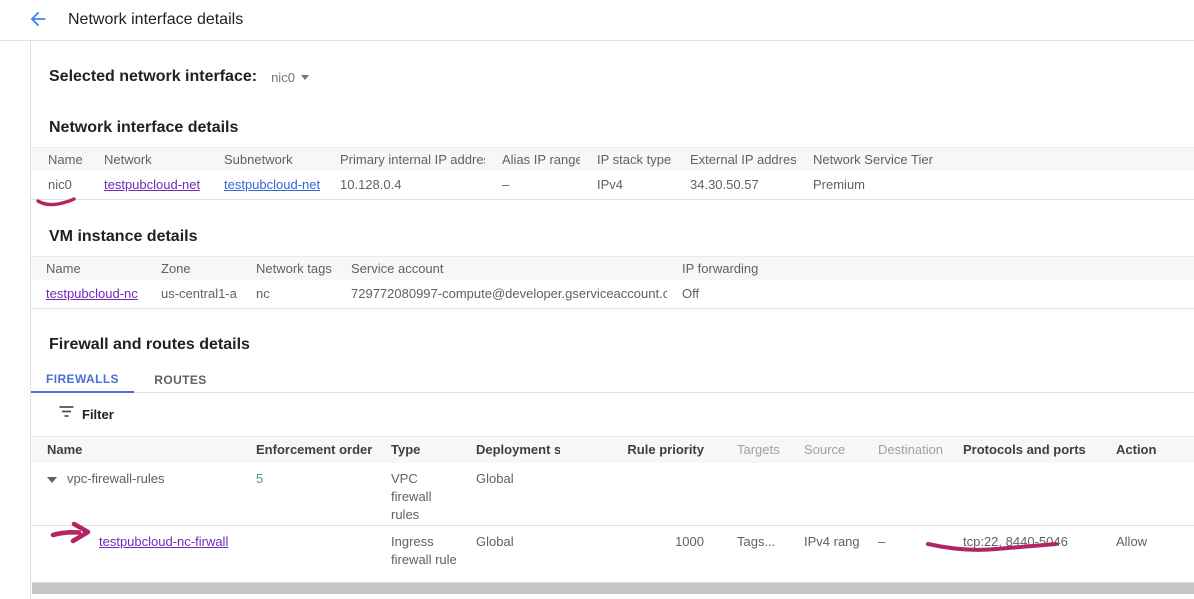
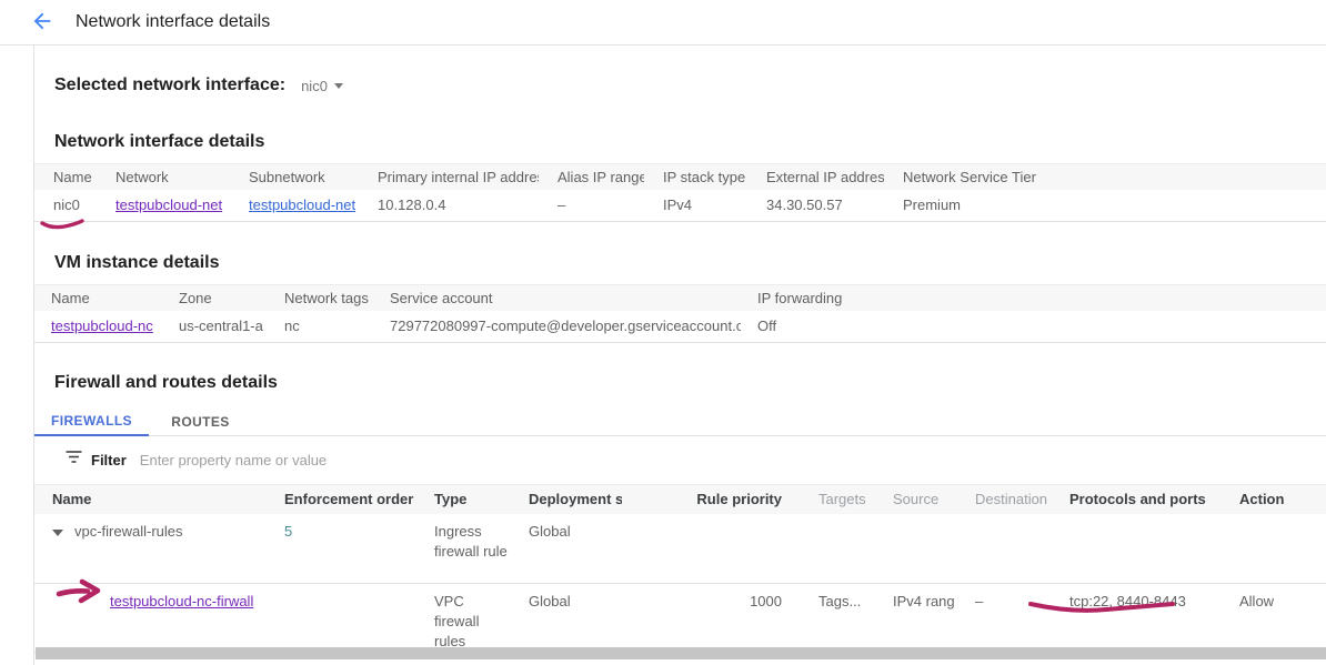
  Network interface details
  Selected network interface:
  nic0
  Network interface details
  Name
  Network
  Subnetwork
  Primary internal IP addre
  Alias IP range
  IP stack type
  External IP addres
  Network Service Tier
  nic0
  testpubcloud-net
  testpubcloud-net
  10.128.0.4
  –
  IPv4
  34.30.50.57
  Premium
  VM instance details
  Name
  Zone
  Network tags
  Service account
  IP forwarding
  testpubcloud-nc
  us-central1-a
  nc
  729772080997-compute@developer.gserviceaccount.c
  Off
  Firewall and routes details
  FIREWALLS
  ROUTES
  Filter
+ Enter property name or value
  Name
  Enforcement order
  Type
  Deployment s
  Rule priority
  Targets
  Source
  Destination
  Protocols and ports
  Action
  vpc-firewall-rules
  5
- VPC firewall rules
+ Ingress firewall rule
  Global
  testpubcloud-nc-firwall
- Ingress firewall rule
+ VPC firewall rules
  Global
  1000
  Tags...
  IPv4 rang
  –
- tcp:22, 8440-5046
+ tcp:22, 8440-8443
  Allow
